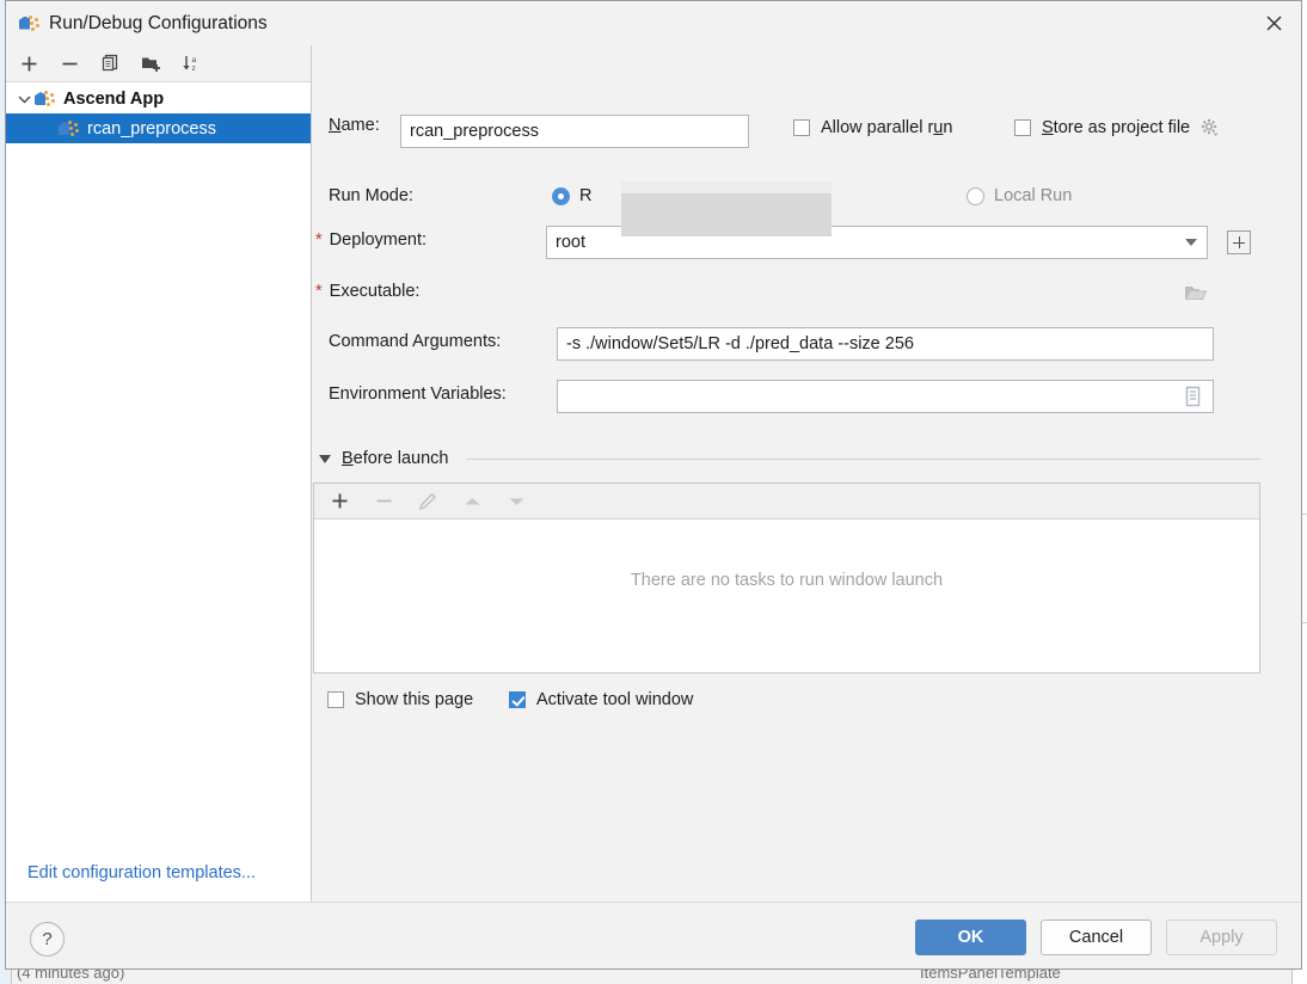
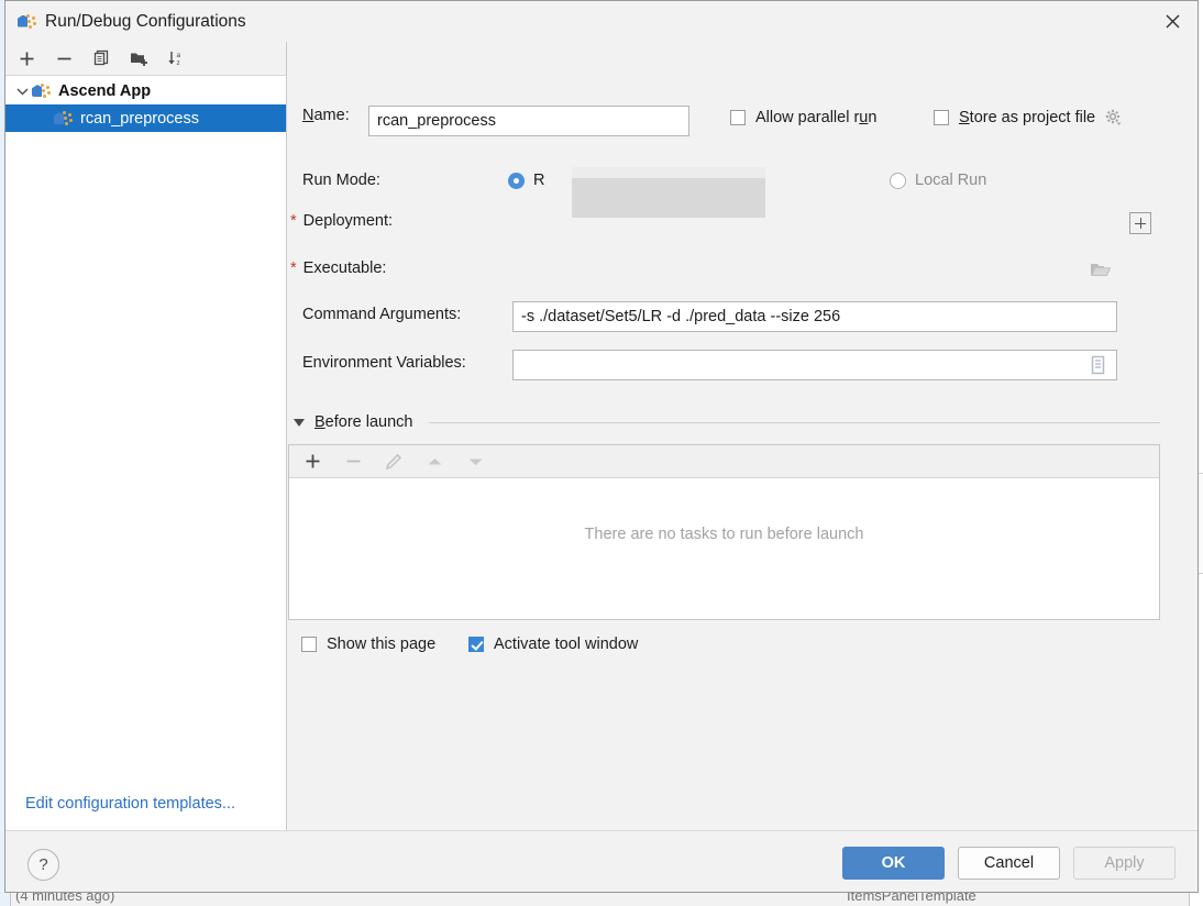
  (4 minutes ago)
  ItemsPanelTemplate
  Run/Debug Configurations
  Ascend App
  rcan_preprocess
  Edit configuration templates...
  Name:
  rcan_preprocess
  Allow parallel run
  Store as project file
  Run Mode:
  R
  Local Run
  *
  Deployment:
- root
  *
  Executable:
  Command Arguments:
- -s ./window/Set5/LR -d ./pred_data --size 256
+ -s ./dataset/Set5/LR -d ./pred_data --size 256
  Environment Variables:
  Before launch
- There are no tasks to run window launch
+ There are no tasks to run before launch
  Show this page
  Activate tool window
  ?
  OK
  Cancel
  Apply
